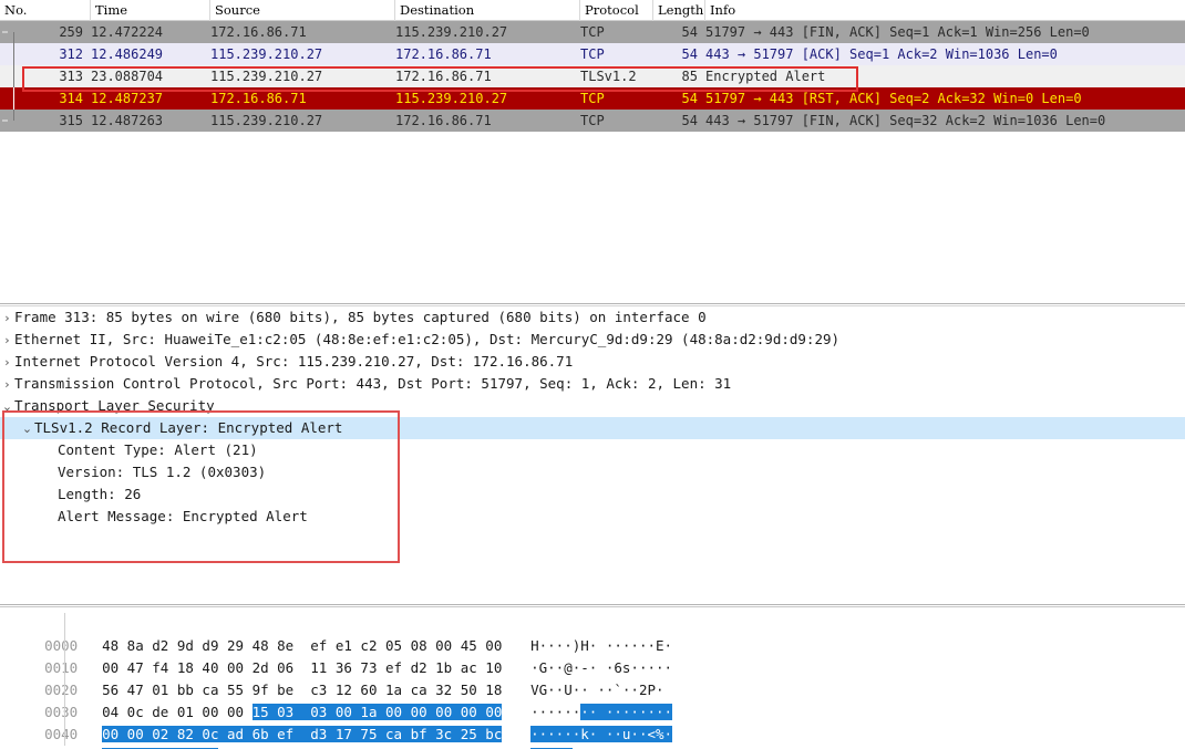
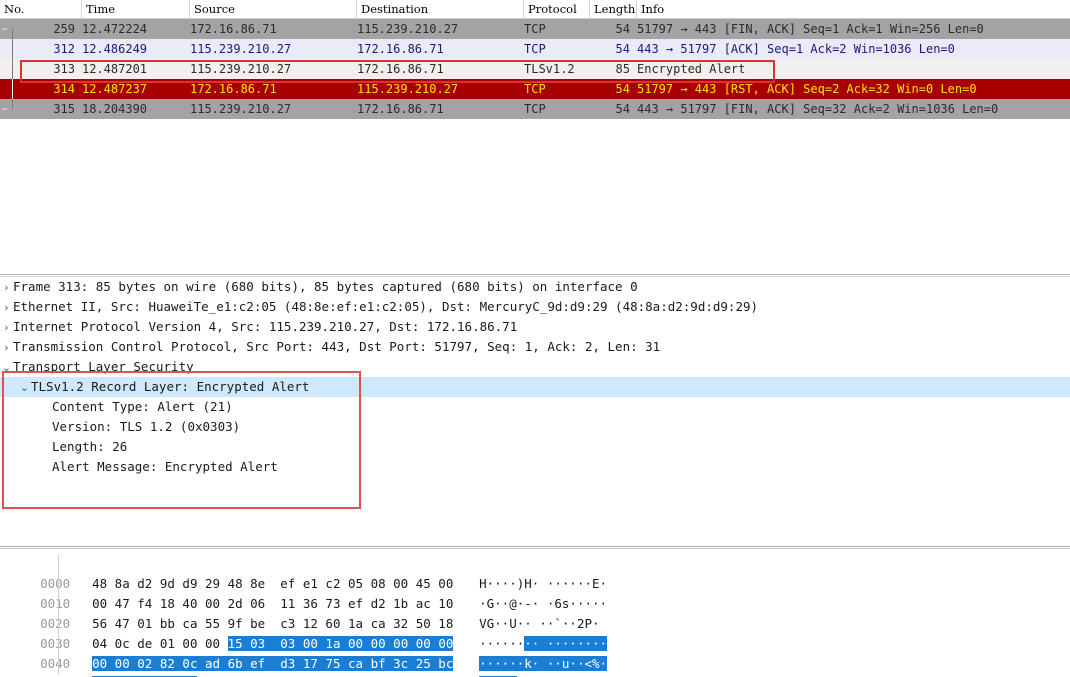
  No.
  Time
  Source
  Destination
  Protocol
  Length
  Info
  259
  12.472224
  172.16.86.71
  115.239.210.27
  TCP
  54
  51797 → 443 [FIN, ACK] Seq=1 Ack=1 Win=256 Len=0
  312
  12.486249
  115.239.210.27
  172.16.86.71
  TCP
  54
  443 → 51797 [ACK] Seq=1 Ack=2 Win=1036 Len=0
  313
- 23.088704
+ 12.487201
  115.239.210.27
  172.16.86.71
  TLSv1.2
  85
  Encrypted Alert
  314
  12.487237
  172.16.86.71
  115.239.210.27
  TCP
  54
  51797 → 443 [RST, ACK] Seq=2 Ack=32 Win=0 Len=0
  315
- 12.487263
+ 18.204390
  115.239.210.27
  172.16.86.71
  TCP
  54
  443 → 51797 [FIN, ACK] Seq=32 Ack=2 Win=1036 Len=0
  › Frame 313: 85 bytes on wire (680 bits), 85 bytes captured (680 bits) on interface 0
  › Ethernet II, Src: HuaweiTe_e1:c2:05 (48:8e:ef:e1:c2:05), Dst: MercuryC_9d:d9:29 (48:8a:d2:9d:d9:29)
  › Internet Protocol Version 4, Src: 115.239.210.27, Dst: 172.16.86.71
  › Transmission Control Protocol, Src Port: 443, Dst Port: 51797, Seq: 1, Ack: 2, Len: 31
  ⌄ Transport Layer Security
  ⌄ TLSv1.2 Record Layer: Encrypted Alert
  Content Type: Alert (21)
  Version: TLS 1.2 (0x0303)
  Length: 26
  Alert Message: Encrypted Alert
  000 48 8a d2 9d d9 29 48 8e ef e1 c2 05 08 00 45 00 H····)H· ······E·
  000 00 47 f4 18 40 00 2d 06 11 36 73 ef d2 1b ac 10 ·G··@·-· ·6s·····
  000 56 47 01 bb ca 55 9f be c3 12 60 1a ca 32 50 18 VG··U·· ··`··2P·
  000 04 0c de 01 00 00 15 03 03 00 1a 00 00 00 00 00 ········ ········
  000 00 00 02 82 0c ad 6b ef d3 17 75 ca bf 3c 25 bc ······k· ··u··<%·
